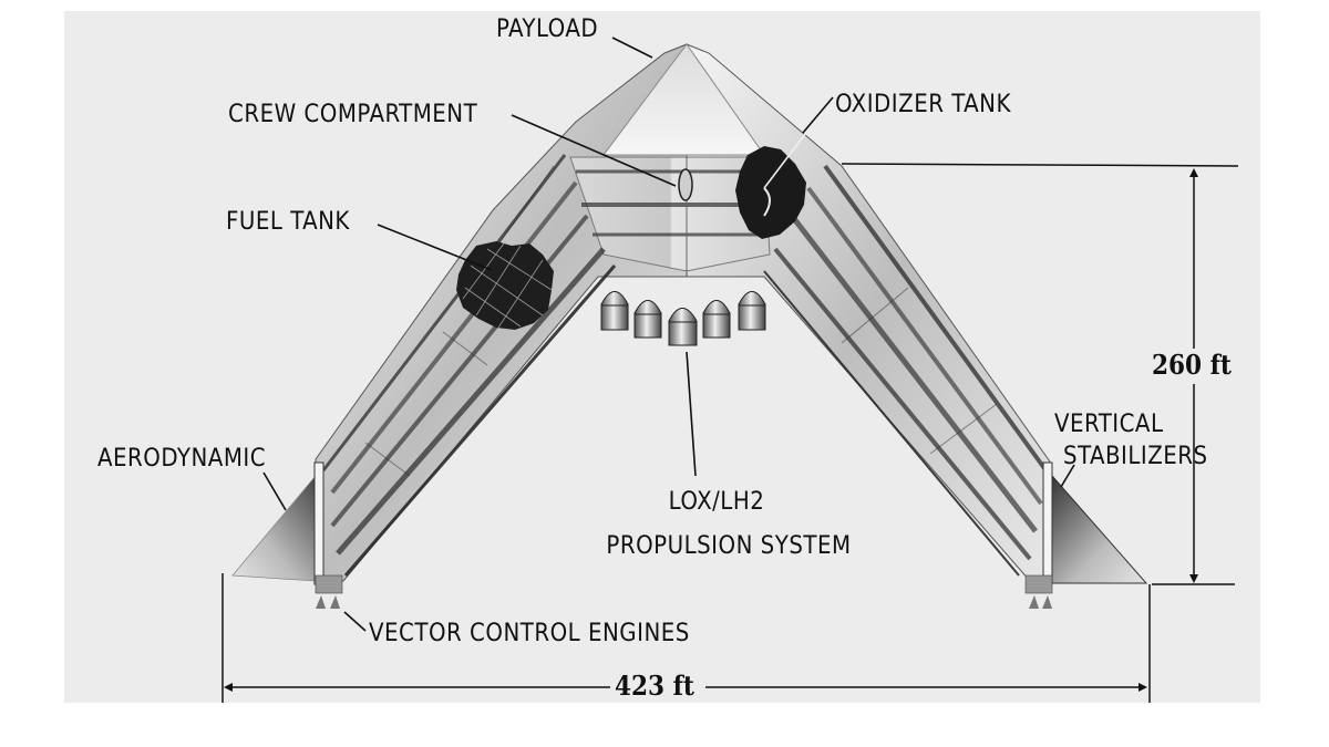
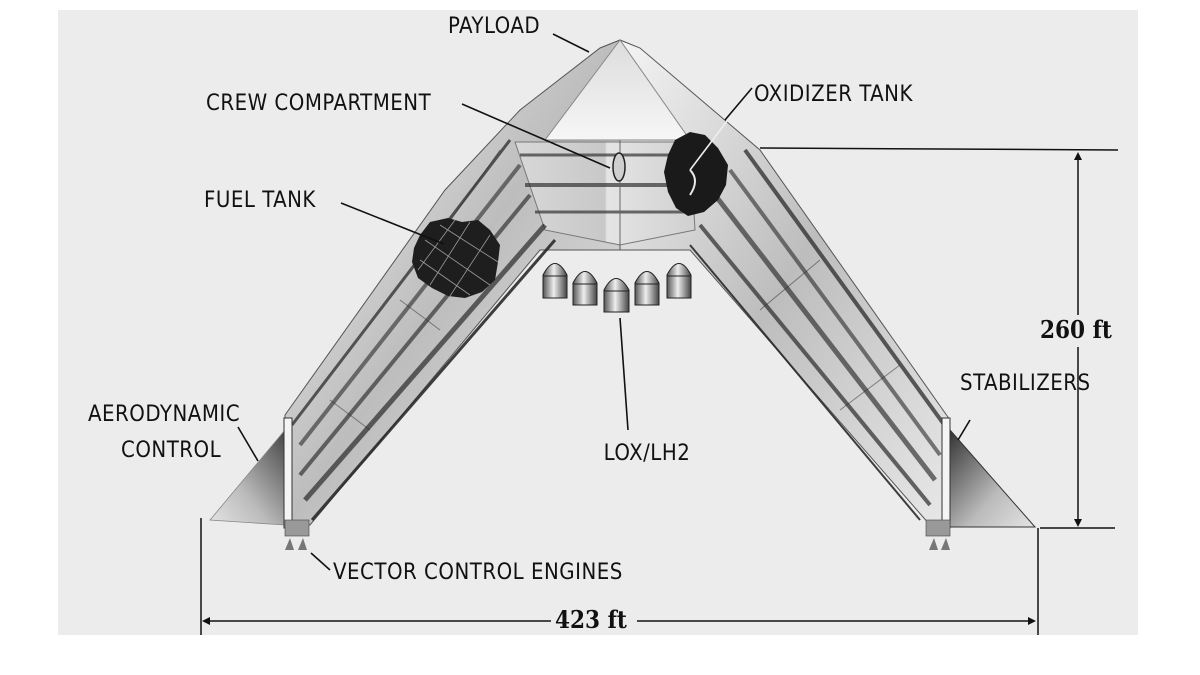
  PAYLOAD
  CREW COMPARTMENT
  OXIDIZER TANK
  FUEL TANK
  AERODYNAMIC
+ CONTROL
  LOX/LH2
- PROPULSION SYSTEM
- VERTICAL
  STABILIZERS
  VECTOR CONTROL ENGINES
  260 ft
  423 ft
